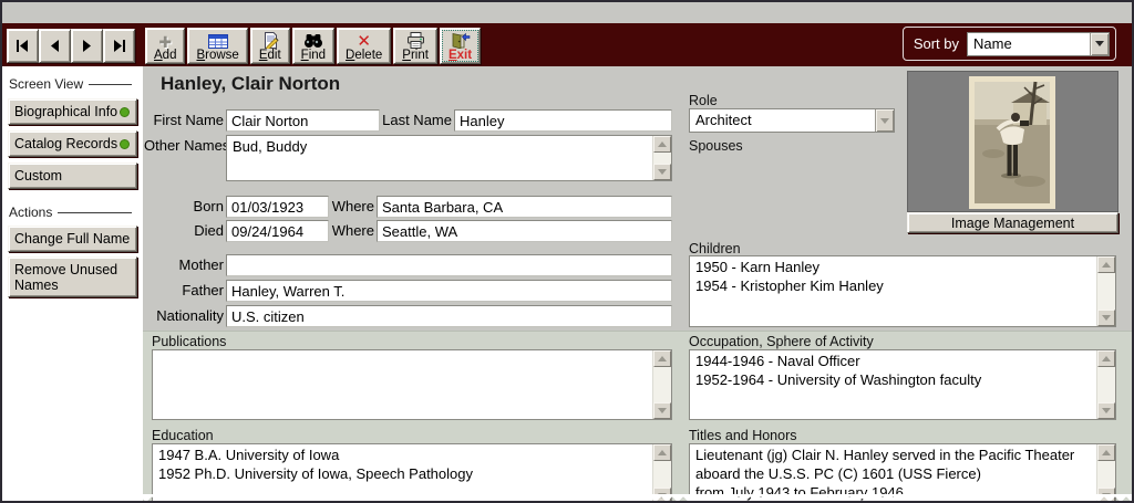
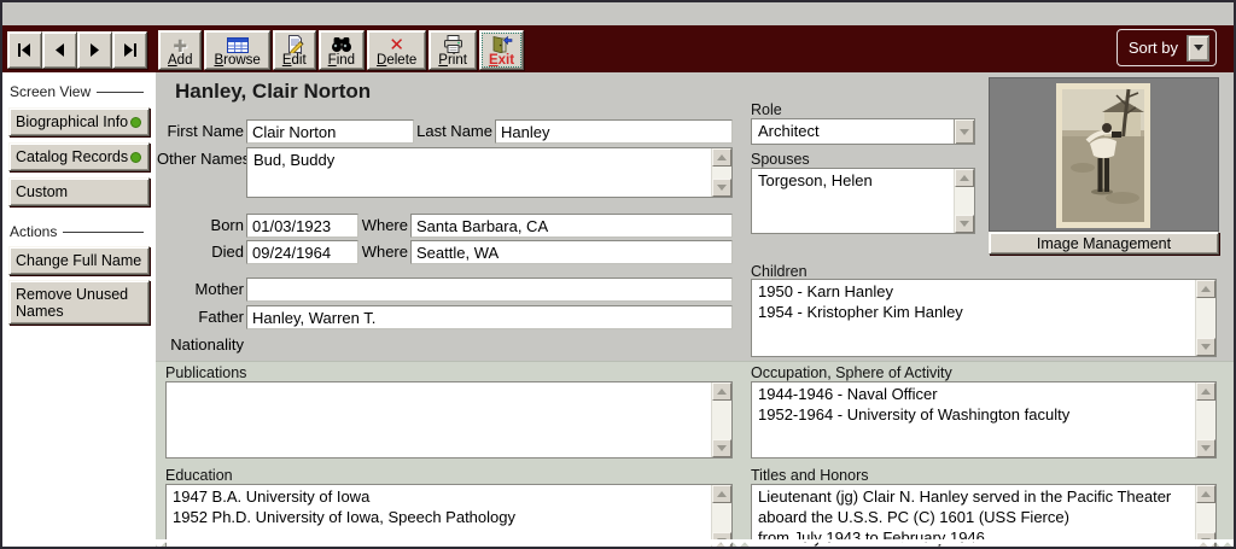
  ✚
  Add
  Browse
  Edit
  Find
  ✕
  Delete
  Print
  Exit
  Sort by
- Name
  Screen View
  Biographical Info
  Catalog Records
  Custom
  Actions
  Change Full Name
  Remove Unused Names
  Hanley, Clair Norton
  First Name
  Clair Norton
  Last Name
  Hanley
  Other Name
  Bud, Buddy
  Born
  01/03/1923
  Where
  Santa Barbara, CA
  Died
  09/24/1964
  Where
  Seattle, WA
  Mother
  Father
  Hanley, Warren T.
  Nationality
- U.S. citizen
  Publications
  Education
  1947 B.A. University of Iowa
  1952 Ph.D. University of Iowa, Speech Pathology
  Role
  Architect
  Spouses
+ Torgeson, Helen
  Children
  1950 - Karn Hanley
  1954 - Kristopher Kim Hanley
  Occupation, Sphere of Activity
  1944-1946 - Naval Officer
  1952-1964 - University of Washington faculty
  Titles and Honors
  Lieutenant (jg) Clair N. Hanley served in the Pacific Theater
  aboard the U.S.S. PC (C) 1601 (USS Fierce)
  from July 1943 to February 1946
  Image Management
